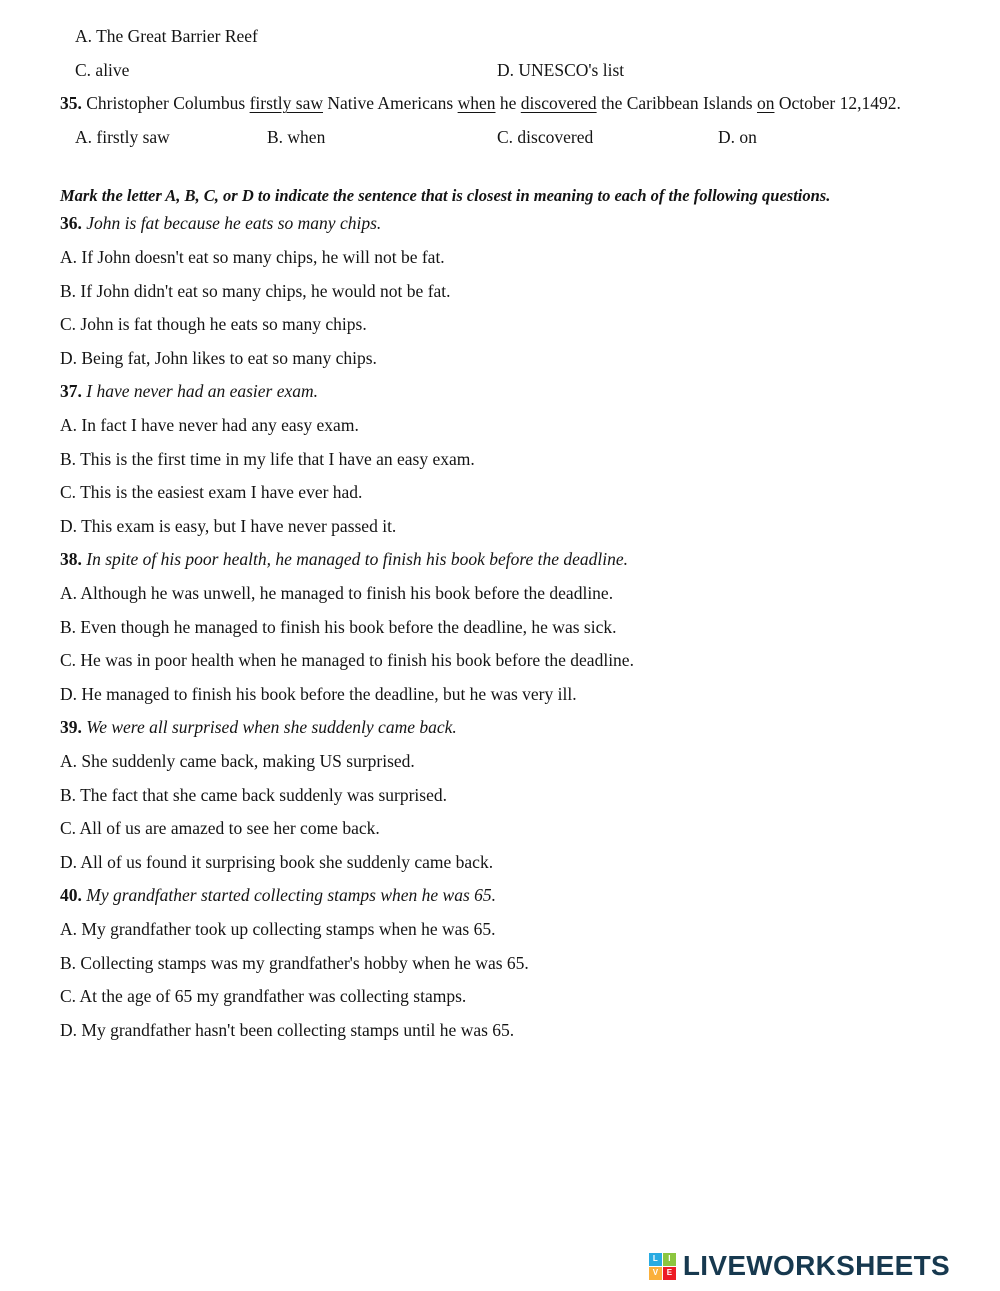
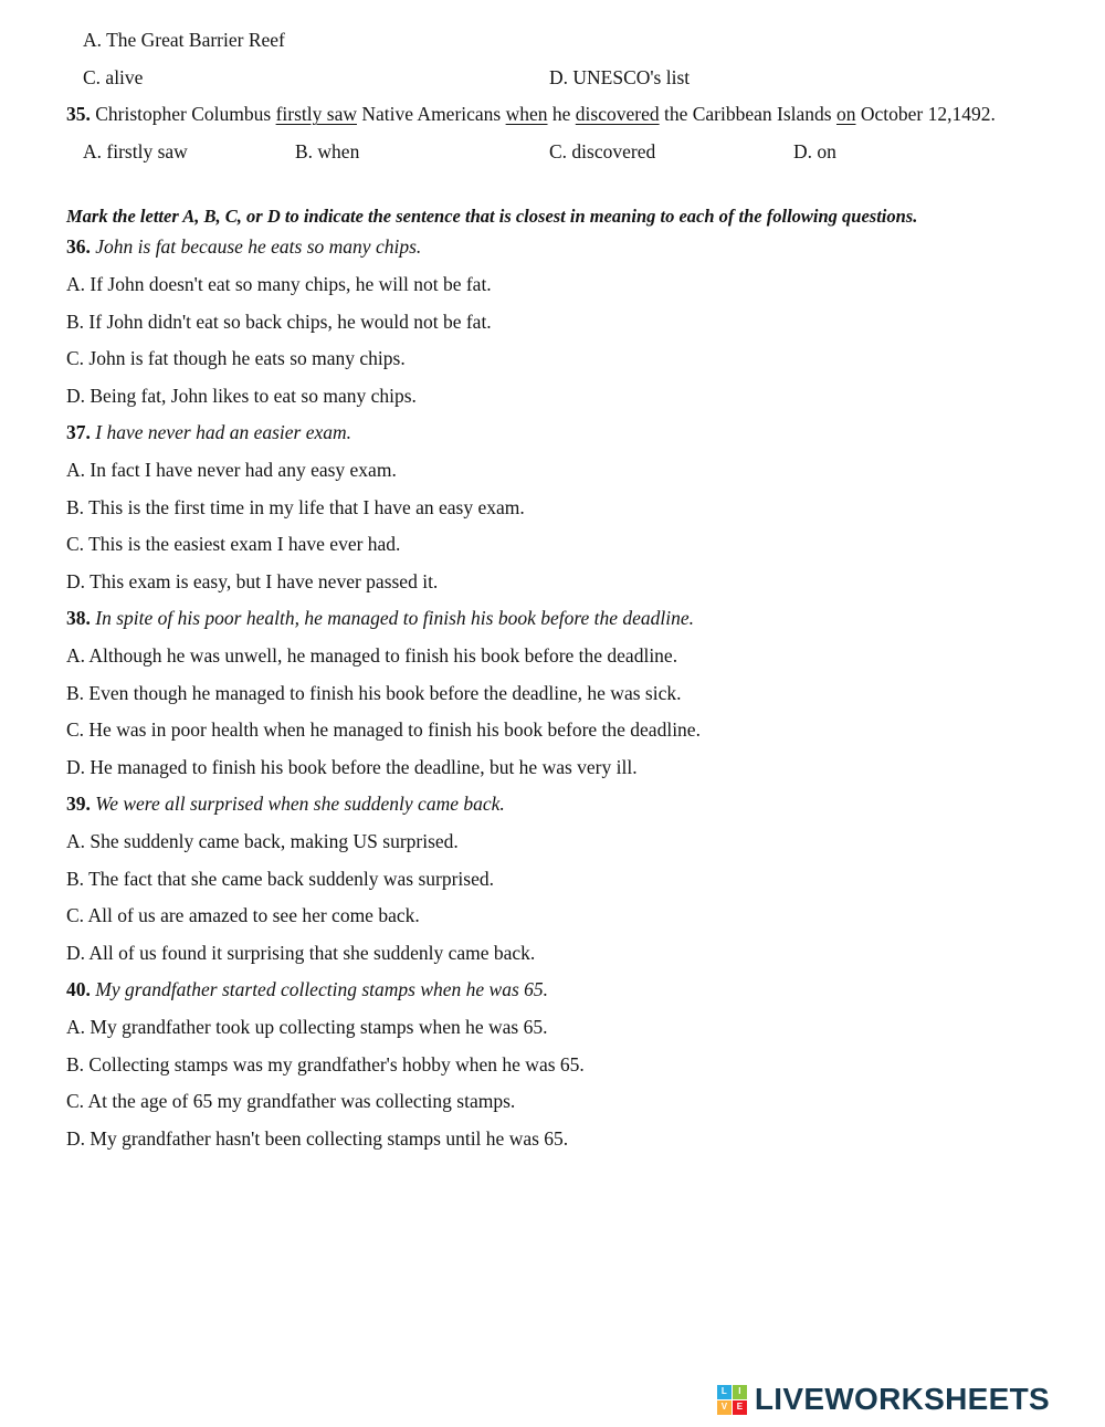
  A. The Great Barrier Reef
  C. alive
  D. UNESCO's list
  35. Christopher Columbus firstly saw Native Americans when he discovered the Caribbean Islands on October 12,1492.
  A. firstly saw
  B. when
  C. discovered
  D. on
  Mark the letter A, B, C, or D to indicate the sentence that is closest in meaning to each of the following questions.
  36. John is fat because he eats so many chips.
  A. If John doesn't eat so many chips, he will not be fat.
- B. If John didn't eat so many chips, he would not be fat.
+ B. If John didn't eat so back chips, he would not be fat.
  C. John is fat though he eats so many chips.
  D. Being fat, John likes to eat so many chips.
  37. I have never had an easier exam.
  A. In fact I have never had any easy exam.
  B. This is the first time in my life that I have an easy exam.
  C. This is the easiest exam I have ever had.
  D. This exam is easy, but I have never passed it.
  38. In spite of his poor health, he managed to finish his book before the deadline.
  A. Although he was unwell, he managed to finish his book before the deadline.
  B. Even though he managed to finish his book before the deadline, he was sick.
  C. He was in poor health when he managed to finish his book before the deadline.
  D. He managed to finish his book before the deadline, but he was very ill.
  39. We were all surprised when she suddenly came back.
  A. She suddenly came back, making US surprised.
  B. The fact that she came back suddenly was surprised.
  C. All of us are amazed to see her come back.
- D. All of us found it surprising book she suddenly came back.
+ D. All of us found it surprising that she suddenly came back.
  40. My grandfather started collecting stamps when he was 65.
  A. My grandfather took up collecting stamps when he was 65.
  B. Collecting stamps was my grandfather's hobby when he was 65.
  C. At the age of 65 my grandfather was collecting stamps.
  D. My grandfather hasn't been collecting stamps until he was 65.
  L
  I
  V
  E
  LIVEWORKSHEETS
